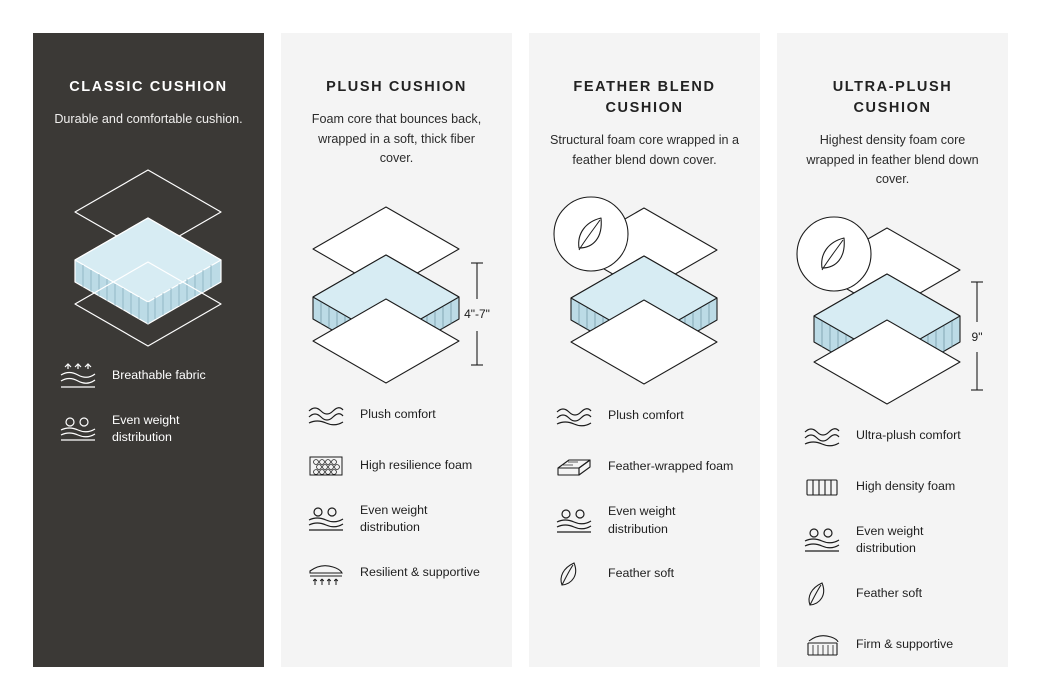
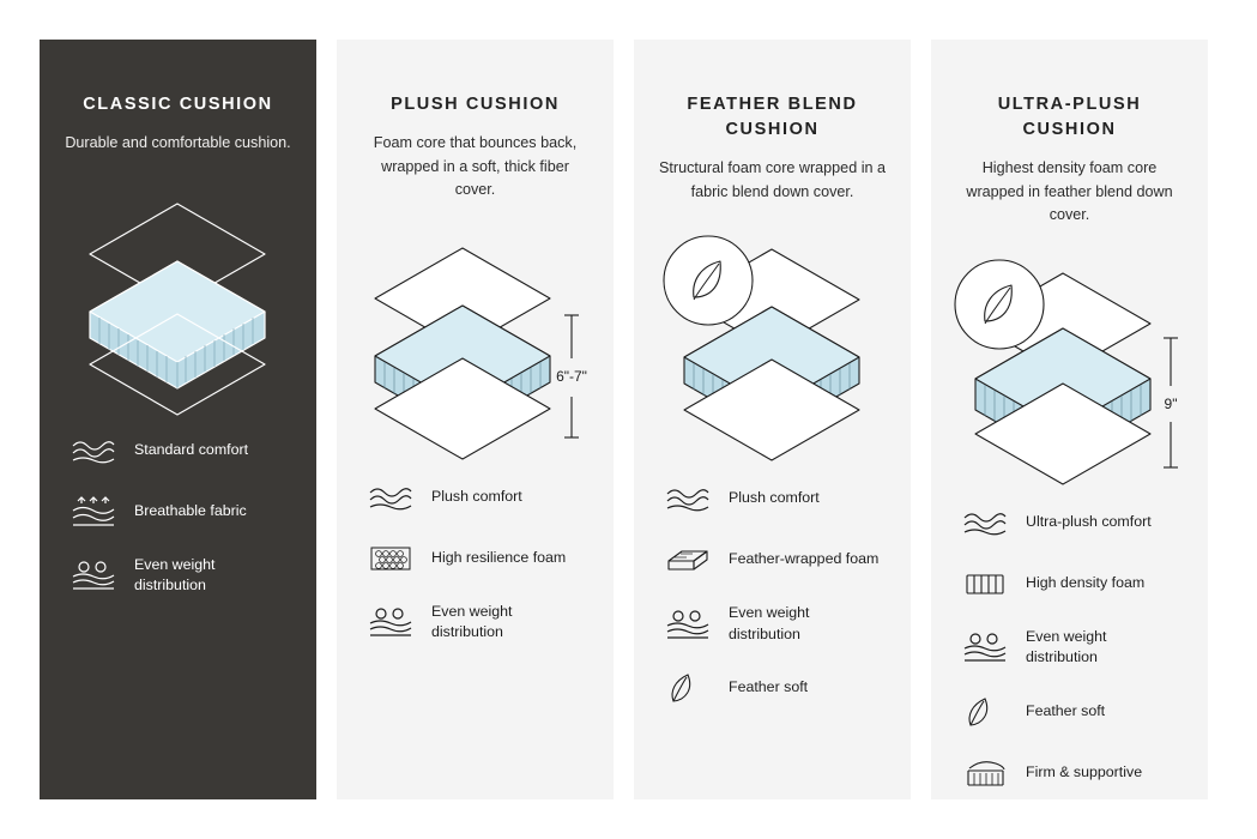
  CLASSIC CUSHION
  Durable and comfortable cushion.
+ Standard comfort
  Breathable fabric
  Even weight distribution
  PLUSH CUSHION
  Foam core that bounces back, wrapped in a soft, thick fiber cover.
- 4"-7"
+ 6"-7"
  Plush comfort
  High resilience foam
  Even weight distribution
- Resilient & supportive
  FEATHER BLEND CUSHION
- Structural foam core wrapped in a feather blend down cover.
+ Structural foam core wrapped in a fabric blend down cover.
  Plush comfort
  Feather-wrapped foam
  Even weight distribution
  Feather soft
  ULTRA-PLUSH CUSHION
  Highest density foam core wrapped in feather blend down cover.
  9"
  Ultra-plush comfort
  High density foam
  Even weight distribution
  Feather soft
  Firm & supportive
